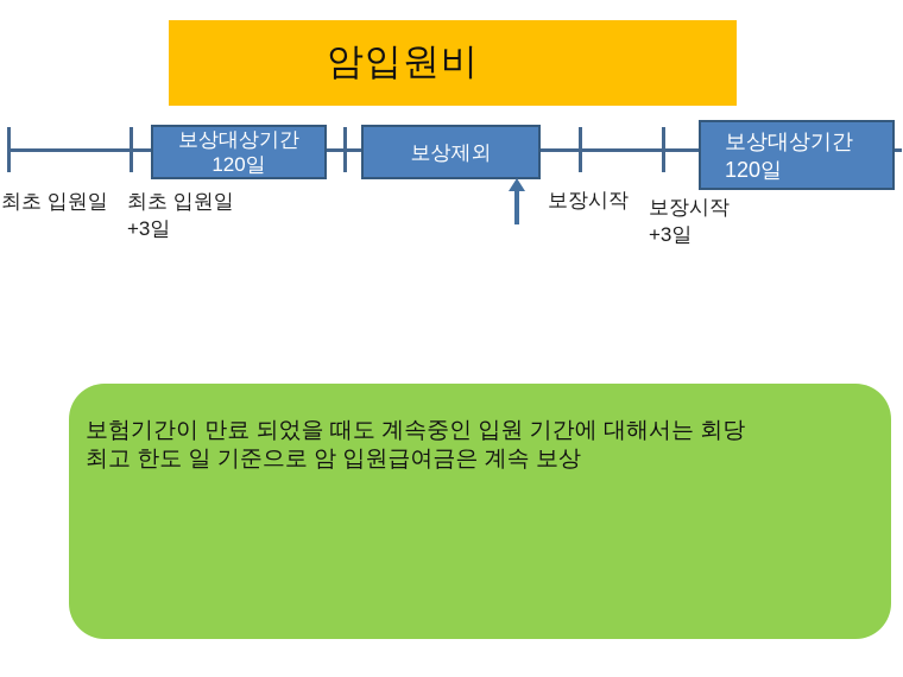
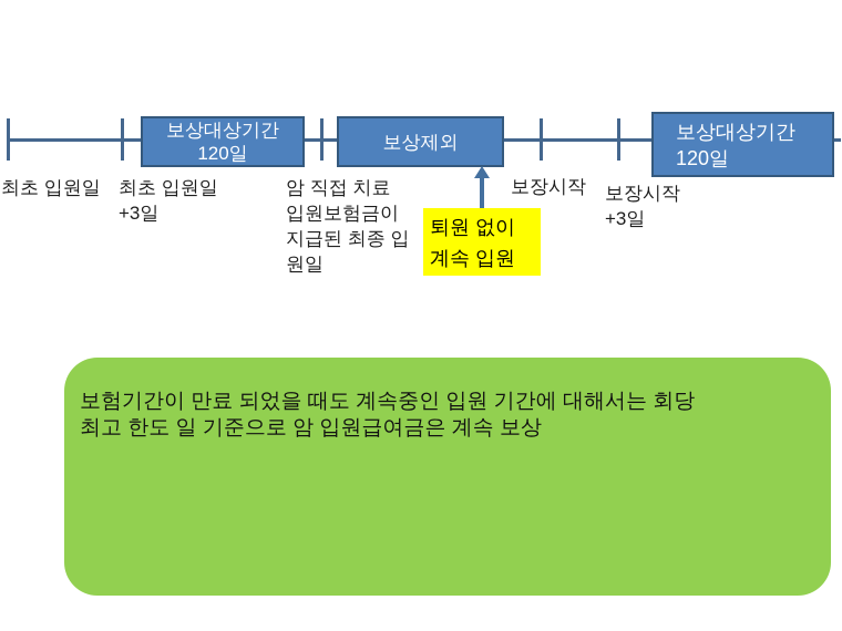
- 암입원비
  보상대상기간
  120일
  보상제외
  보상대상기간
  120일
  최초 입원일
  최초 입원일
  +3일
+ 암 직접 치료
+ 입원보험금이
+ 지급된 최종 입
+ 원일
  보장시작
  보장시작
  +3일
+ 퇴원 없이
+ 계속 입원
  보험기간이 만료 되었을 때도 계속중인 입원 기간에 대해서는 회당
  최고 한도 일 기준으로 암 입원급여금은 계속 보상
